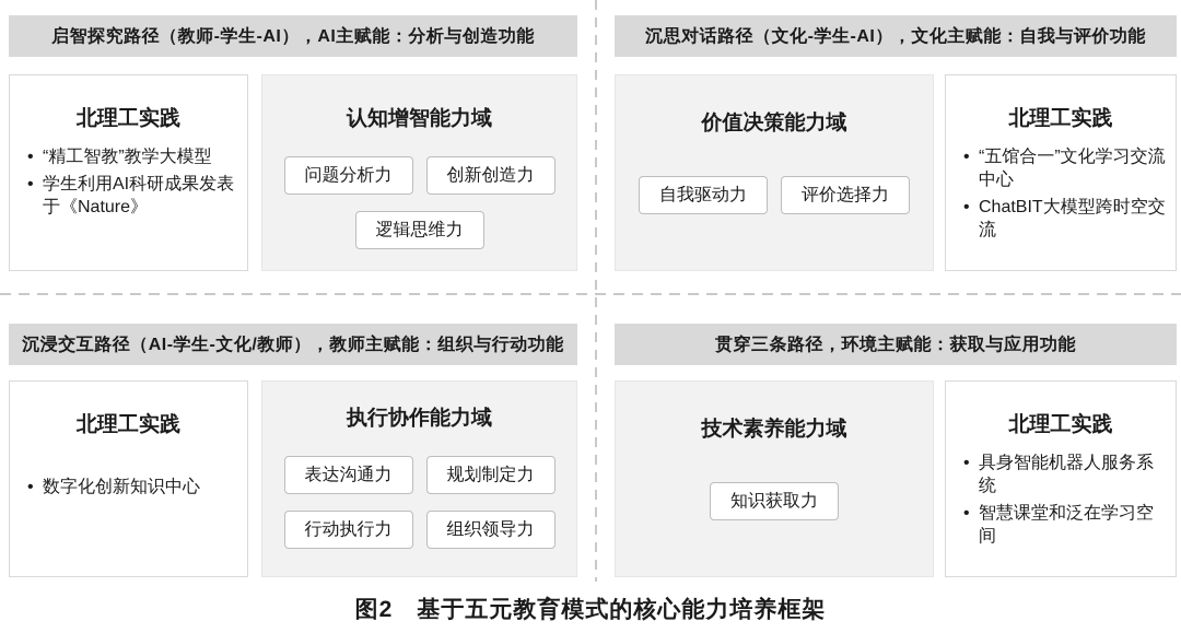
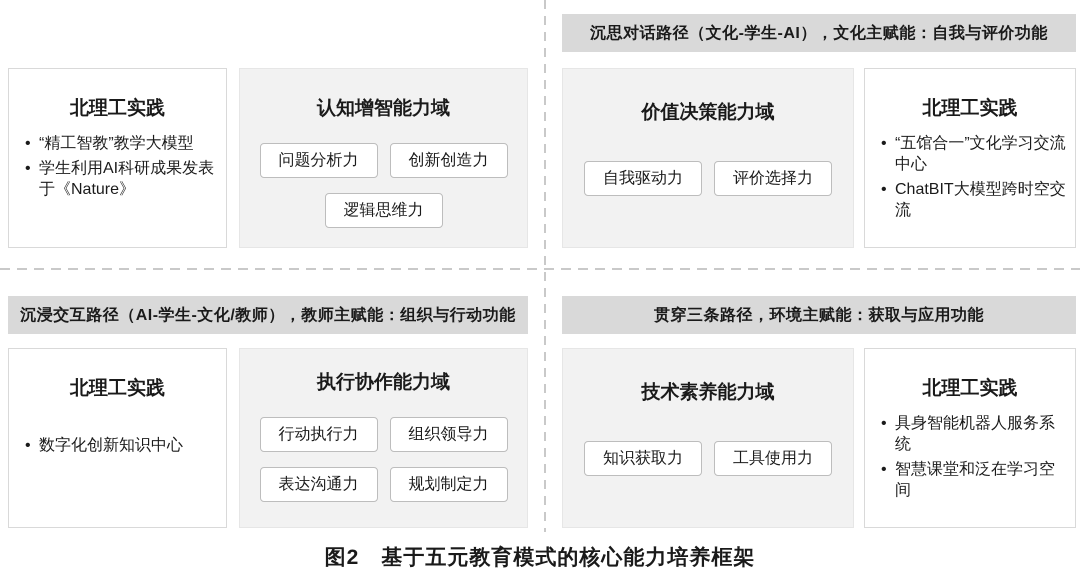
- 启智探究路径（教师-学生-AI），AI主赋能：分析与创造功能
  北理工实践
  “精工智教”教学大模型
  学生利用AI科研成果发表于《Nature》
  认知增智能力域
  问题分析力
  创新创造力
  逻辑思维力
  沉思对话路径（文化-学生-AI），文化主赋能：自我与评价功能
  价值决策能力域
  自我驱动力
  评价选择力
  北理工实践
  “五馆合一”文化学习交流中心
  ChatBIT大模型跨时空交流
  沉浸交互路径（AI-学生-文化/教师），教师主赋能：组织与行动功能
  北理工实践
  数字化创新知识中心
  执行协作能力域
- 表达沟通力
+ 行动执行力
- 规划制定力
+ 组织领导力
- 行动执行力
+ 表达沟通力
- 组织领导力
+ 规划制定力
  贯穿三条路径，环境主赋能：获取与应用功能
  技术素养能力域
  知识获取力
+ 工具使用力
  北理工实践
  具身智能机器人服务系统
  智慧课堂和泛在学习空间
  图2 基于五元教育模式的核心能力培养框架
